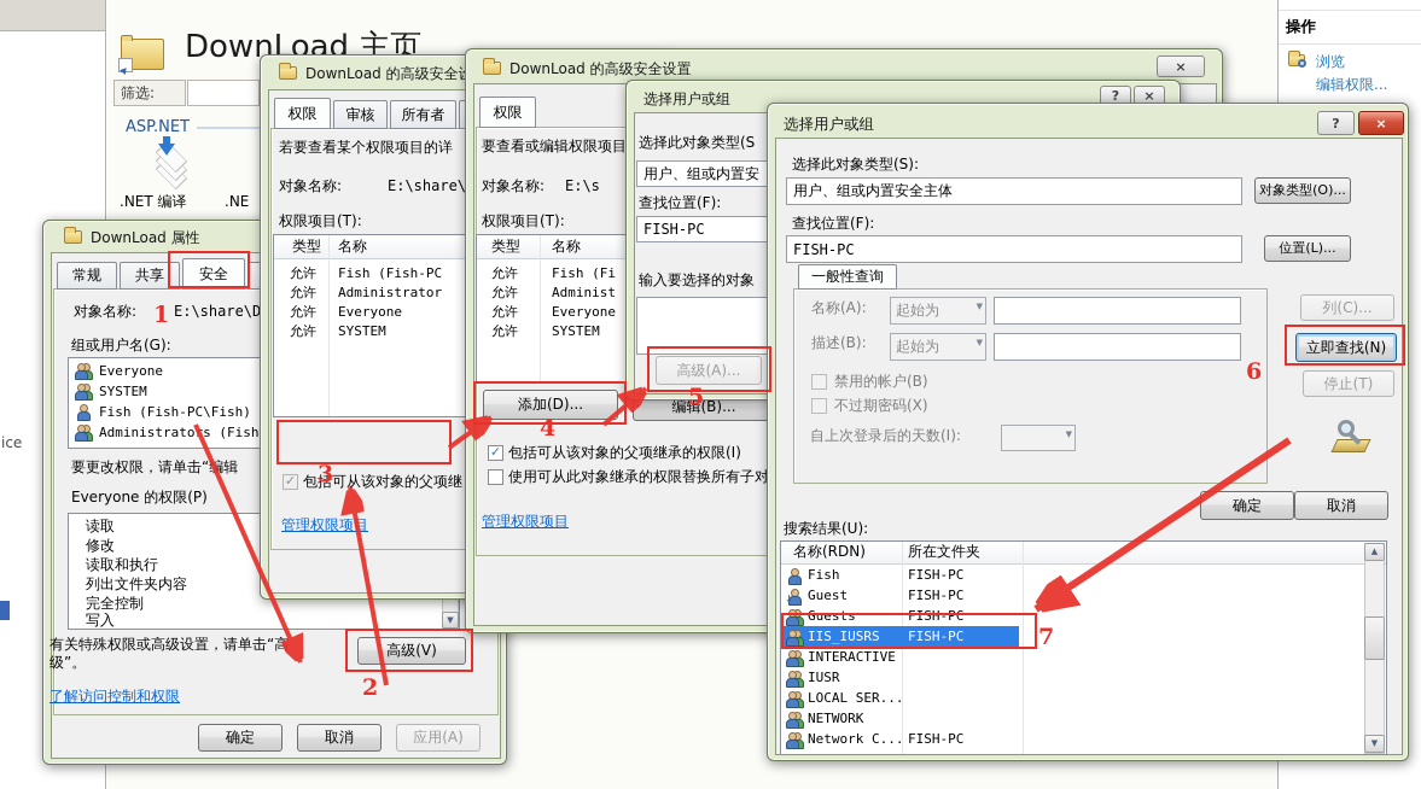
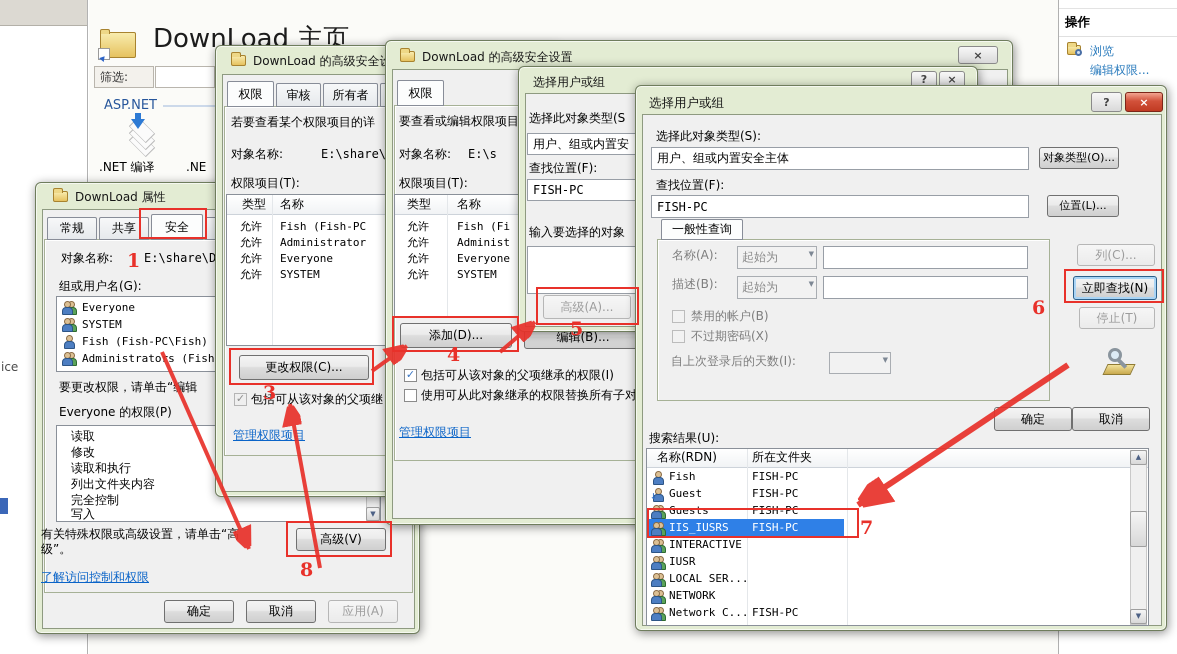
  ice
  DownLoad 主页
  筛选:
  ASP.NET
  .NET 编译
  .NE
  操作
  浏览
  编辑权限...
  DownLoad 属性
  常规
  共享
  安全
  对象名称:
  E:\share\D
  组或用户名(G):
  Everyone
  SYSTEM
  Fish (Fish-PC\Fish)
  Administratos (Fish
  要更改权限，请单击“辑
  Everyone 的权限(P)
  读取
  修改
  读取和执行
  列出文件夹内容
  完全控制
  写入
  ▼
  有关特殊权限或高级设置，请单击“高
  级”。
  高级(V)
  了解访问控制和权限
  确定
  取消
  应用(A)
  DownLoad 的高级安全
  权限
  审核
  所有者
  若要查看某个权限项目的详
  对象名称:
  E:\share\
  权限项目(T):
  类型
  名称
  允许
  Fish (Fish-PC
  允许
  Administrator
  允许
  Everyone
  允许
  SYSTEM
+ 更改权限(C)...
  包括可从该对象的父项继
  管理权限项目
  DownLoad 的高级安全设置
  ×
  权限
  要查看或编辑权限项目
  对象名称:
  E:\s
  权限项目(T):
  类型
  名称
  允许
  Fish (Fi
  允许
  Administ
  允许
  Everyone
  允许
  SYSTEM
  添加(D)...
  编辑(B)...
  包括可从该对象的父项继承的权限(I)
  使用可从此对象继承的权限替换所有子对
  管理权限项目
  选择用户或组
  ?
  ×
  选择此对象类型(S
  用户、组或内置安
  查找位置(F):
  FISH-PC
  输入要选择的对象
  高级(A)...
  选择用户或组
  ?
  ×
  选择此对象类型(S):
  用户、组或内置安全主体
  对象类型(O)...
  查找位置(F):
  FISH-PC
  位置(L)...
  一般性查询
  名称(A):
  起始为
  ▼
  描述(B):
  起始为
  ▼
  禁用的帐户(B)
  不过期密码(X)
  自上次登录后的天数(I):
  ▼
  列(C)...
  立即查找(N)
  停止(T)
  确定
  取消
  搜索结果(U):
  名称(RDN)
  所在文件夹
  Fish
  FISH-PC
  ↓
  Guest
  FISH-PC
  Guests
  FISH-PC
  IIS_IUSRS
  FISH-PC
  INTERACTIVE
  IUSR
  LOCAL SER...
  NETWORK
  Network C...
  FISH-PC
  ▲
  ▼
  1
- 2
+ 8
  3
  4
  5
  6
  7
